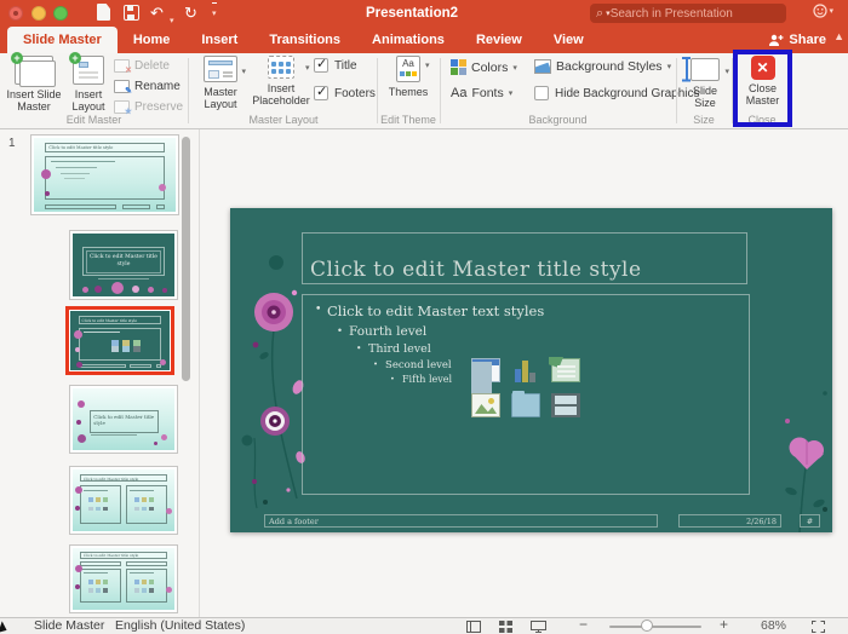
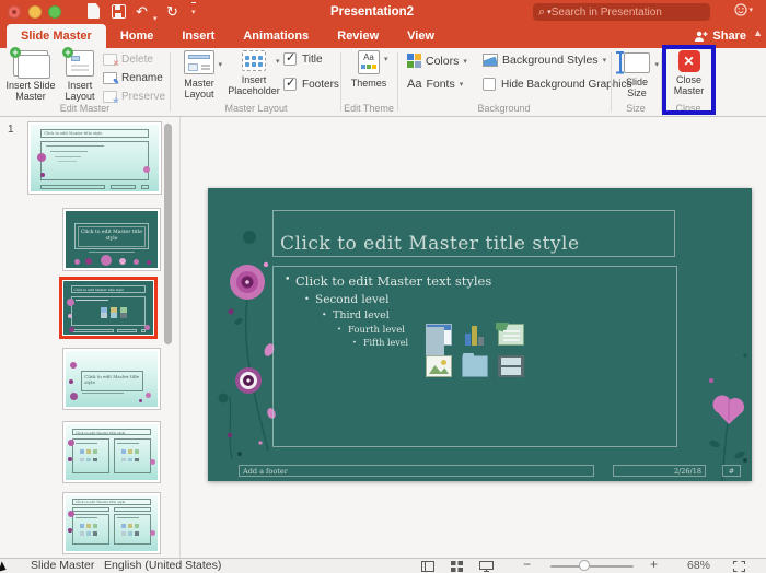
  ↶
  ↻
  Presentation2
  ⌕
  Search in Presentation
  Slide Master
  Home
  Insert
- Transitions
  Animations
  Review
  View
  Share
  ▲
  +
  Insert Slide
  Master
  +
  Insert
  Layout
  Delete
  Rename
  Preserve
  Edit Master
  Master
  Layout
  Insert
  Placeholder
  ✓
  Title
  ✓
  Footers
  Master Layout
  Aa
  Themes
  Edit Theme
  Colors
  Aa
  Fonts
  Background Styles
  Hide Background Graphics
  Background
  Slide
  Size
  Size
  ✕
  Close
  Master
  Close
  1
  Click to edit Master title style
  Click to edit Master text styles
- Fourth level
+ Second level
  Third level
- Second level
+ Fourth level
  Fifth level
  Add a footer
  2/26/18
  #
  Slide Master
  English (United States)
  −
  +
  68%
